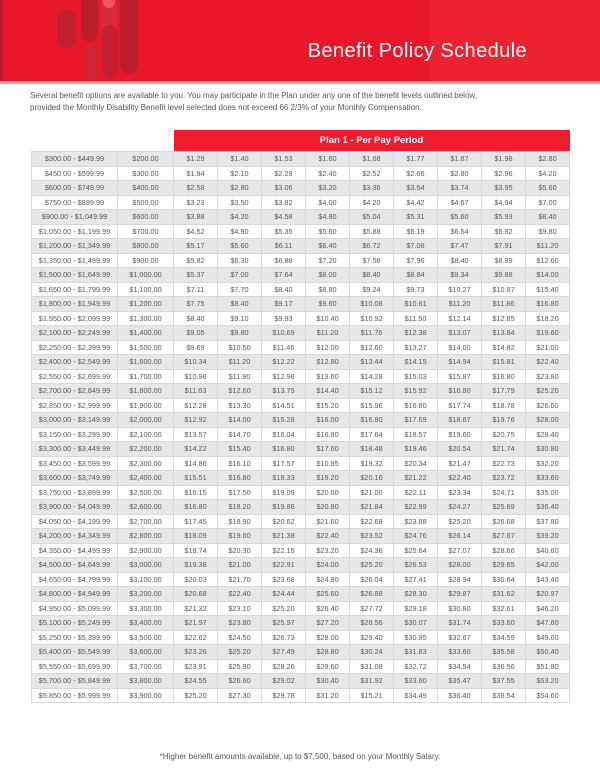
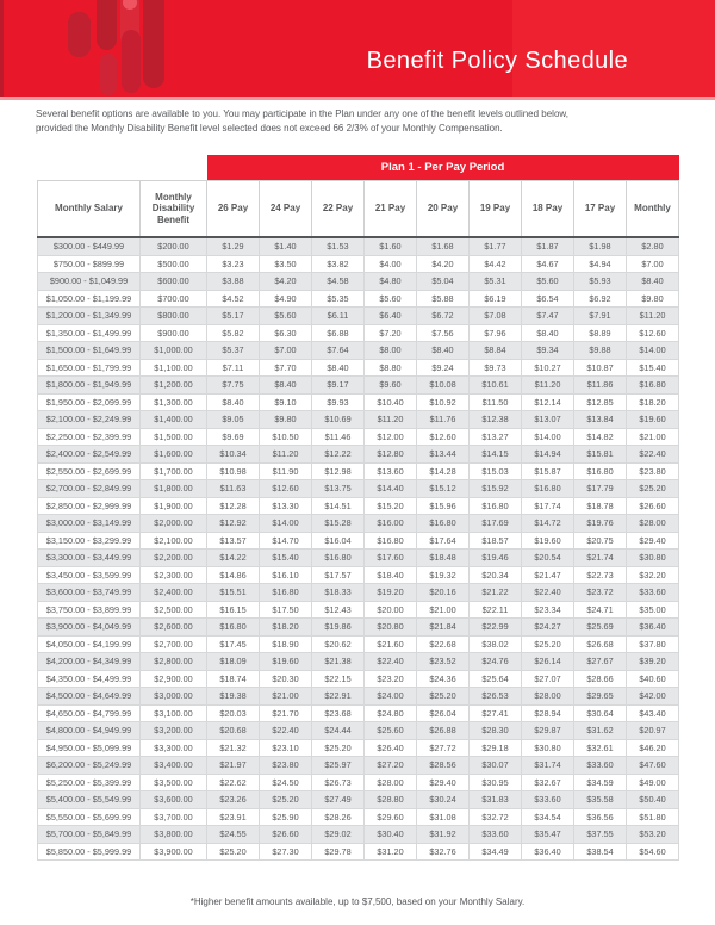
  Benefit Policy Schedule
  Several benefit options are available to you. You may participate in the Plan under any one of the benefit levels outlined below,
  provided the Monthly Disability Benefit level selected does not exceed 66 2/3% of your Monthly Compensation.
  	Plan 1 - Per Pay Period
+ Monthly Salary	Monthly Disability Benefit	26 Pay	24 Pay	22 Pay	21 Pay	20 Pay	19 Pay	18 Pay	17 Pay	Monthly
  $300.00 - $449.99	$200.00	$1.29	$1.40	$1.53	$1.60	$1.68	$1.77	$1.87	$1.98	$2.80
- $450.00 - $599.99	$300.00	$1.94	$2.10	$2.29	$2.40	$2.52	$2.66	$2.80	$2.96	$4.20
- $600.00 - $749.99	$400.00	$2.58	$2.80	$3.06	$3.20	$3.36	$3.54	$3.74	$3.95	$5.60
  $750.00 - $899.99	$500.00	$3.23	$3.50	$3.82	$4.00	$4.20	$4.42	$4.67	$4.94	$7.00
  $900.00 - $1,049.99	$600.00	$3.88	$4.20	$4.58	$4.80	$5.04	$5.31	$5.60	$5.93	$8.40
  $1,050.00 - $1,199.99	$700.00	$4.52	$4.90	$5.35	$5.60	$5.88	$6.19	$6.54	$6.92	$9.80
  $1,200.00 - $1,349.99	$800.00	$5.17	$5.60	$6.11	$6.40	$6.72	$7.08	$7.47	$7.91	$11.20
  $1,350.00 - $1,499.99	$900.00	$5.82	$6.30	$6.88	$7.20	$7.56	$7.96	$8.40	$8.89	$12.60
  $1,500.00 - $1,649.99	$1,000.00	$5.37	$7.00	$7.64	$8.00	$8.40	$8.84	$9.34	$9.88	$14.00
  $1,650.00 - $1,799.99	$1,100.00	$7.11	$7.70	$8.40	$8.80	$9.24	$9.73	$10.27	$10.87	$15.40
  $1,800.00 - $1,949.99	$1,200.00	$7.75	$8.40	$9.17	$9.60	$10.08	$10.61	$11.20	$11.86	$16.80
  $1,950.00 - $2,099.99	$1,300.00	$8.40	$9.10	$9.93	$10.40	$10.92	$11.50	$12.14	$12.85	$18.20
  $2,100.00 - $2,249.99	$1,400.00	$9.05	$9.80	$10.69	$11.20	$11.76	$12.38	$13.07	$13.84	$19.60
  $2,250.00 - $2,399.99	$1,500.00	$9.69	$10.50	$11.46	$12.00	$12.60	$13.27	$14.00	$14.82	$21.00
  $2,400.00 - $2,549.99	$1,600.00	$10.34	$11.20	$12.22	$12.80	$13.44	$14.15	$14.94	$15.81	$22.40
  $2,550.00 - $2,699.99	$1,700.00	$10.98	$11.90	$12.98	$13.60	$14.28	$15.03	$15.87	$16.80	$23.80
  $2,700.00 - $2,849.99	$1,800.00	$11.63	$12.60	$13.75	$14.40	$15.12	$15.92	$16.80	$17.79	$25.20
  $2,850.00 - $2,999.99	$1,900.00	$12.28	$13.30	$14.51	$15.20	$15.96	$16.80	$17.74	$18.78	$26.60
- $3,000.00 - $3,149.99	$2,000.00	$12.92	$14.00	$15.28	$16.00	$16.80	$17.69	$18.67	$19.76	$28.00
+ $3,000.00 - $3,149.99	$2,000.00	$12.92	$14.00	$15.28	$16.00	$16.80	$17.69	$14.72	$19.76	$28.00
  $3,150.00 - $3,299.99	$2,100.00	$13.57	$14.70	$16.04	$16.80	$17.64	$18.57	$19.60	$20.75	$29.40
  $3,300.00 - $3,449.99	$2,200.00	$14.22	$15.40	$16.80	$17.60	$18.48	$19.46	$20.54	$21.74	$30.80
- $3,450.00 - $3,599.99	$2,300.00	$14.86	$16.10	$17.57	$10.95	$19.32	$20.34	$21.47	$22.73	$32.20
+ $3,450.00 - $3,599.99	$2,300.00	$14.86	$16.10	$17.57	$18.40	$19.32	$20.34	$21.47	$22.73	$32.20
  $3,600.00 - $3,749.99	$2,400.00	$15.51	$16.80	$18.33	$19.20	$20.16	$21.22	$22.40	$23.72	$33.60
- $3,750.00 - $3,899.99	$2,500.00	$16.15	$17.50	$19.09	$20.00	$21.00	$22.11	$23.34	$24.71	$35.00
+ $3,750.00 - $3,899.99	$2,500.00	$16.15	$17.50	$12.43	$20.00	$21.00	$22.11	$23.34	$24.71	$35.00
  $3,900.00 - $4,049.99	$2,600.00	$16.80	$18.20	$19.86	$20.80	$21.84	$22.99	$24.27	$25.69	$36.40
- $4,050.00 - $4,199.99	$2,700.00	$17.45	$18.90	$20.62	$21.60	$22.68	$23.88	$25.20	$26.68	$37.80
+ $4,050.00 - $4,199.99	$2,700.00	$17.45	$18.90	$20.62	$21.60	$22.68	$38.02	$25.20	$26.68	$37.80
  $4,200.00 - $4,349.99	$2,800.00	$18.09	$19.60	$21.38	$22.40	$23.52	$24.76	$26.14	$27.67	$39.20
  $4,350.00 - $4,499.99	$2,900.00	$18.74	$20.30	$22.15	$23.20	$24.36	$25.64	$27.07	$28.66	$40.60
  $4,500.00 - $4,649.99	$3,000.00	$19.38	$21.00	$22.91	$24.00	$25.20	$26.53	$28.00	$29.65	$42.00
  $4,650.00 - $4,799.99	$3,100.00	$20.03	$21.70	$23.68	$24.80	$26.04	$27.41	$28.94	$30.64	$43.40
  $4,800.00 - $4,949.99	$3,200.00	$20.68	$22.40	$24.44	$25.60	$26.88	$28.30	$29.87	$31.62	$20.97
  $4,950.00 - $5,099.99	$3,300.00	$21.32	$23.10	$25.20	$26.40	$27.72	$29.18	$30.80	$32.61	$46.20
- $5,100.00 - $5,249.99	$3,400.00	$21.97	$23.80	$25.97	$27.20	$28.56	$30.07	$31.74	$33.60	$47.60
+ $6,200.00 - $5,249.99	$3,400.00	$21.97	$23.80	$25.97	$27.20	$28.56	$30.07	$31.74	$33.60	$47.60
  $5,250.00 - $5,399.99	$3,500.00	$22.62	$24.50	$26.73	$28.00	$29.40	$30.95	$32.67	$34.59	$49.00
  $5,400.00 - $5,549.99	$3,600.00	$23.26	$25.20	$27.49	$28.80	$30.24	$31.83	$33.60	$35.58	$50.40
  $5,550.00 - $5,699.99	$3,700.00	$23.91	$25.90	$28.26	$29.60	$31.08	$32.72	$34.54	$36.56	$51.80
  $5,700.00 - $5,849.99	$3,800.00	$24.55	$26.60	$29.02	$30.40	$31.92	$33.60	$35.47	$37.55	$53.20
- $5,850.00 - $5,999.99	$3,900.00	$25.20	$27.30	$29.78	$31.20	$15.21	$34.49	$36.40	$38.54	$54.60
+ $5,850.00 - $5,999.99	$3,900.00	$25.20	$27.30	$29.78	$31.20	$32.76	$34.49	$36.40	$38.54	$54.60
  *Higher benefit amounts available, up to $7,500, based on your Monthly Salary.
